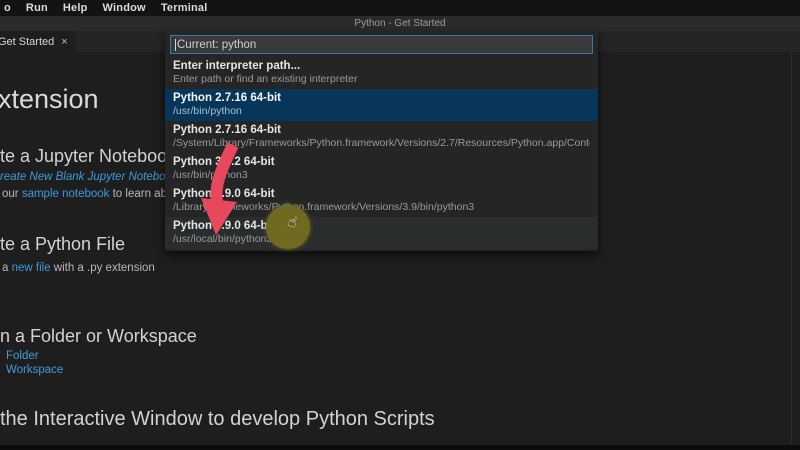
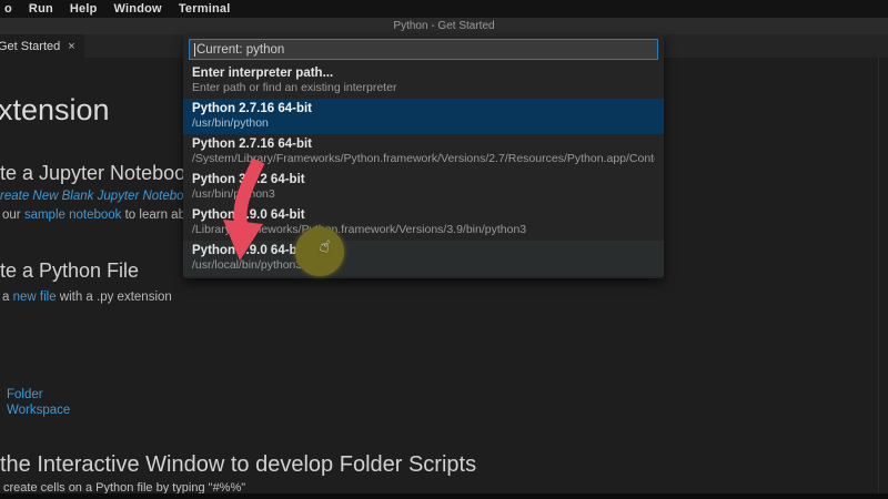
  o
  Run
  Help
  Window
  Terminal
  Python - Get Started
  Get Started
  ×
  xtension
  te a Jupyter Noteboo
  reate New Blank Jupyter Notebo
  our sample notebook to learn ab
  te a Python File
  a new file with a .py extension
- n a Folder or Workspace
  Folder
  Workspace
- the Interactive Window to develop Python Scripts
+ the Interactive Window to develop Folder Scripts
+ create cells on a Python file by typing "#%%"
  Current: python
  Enter interpreter path...
  Enter path or find an existing interpreter
  Python 2.7.16 64-bit
  /usr/bin/python
  Python 2.7.16 64-bit
  /System/Library/Frameworks/Python.framework/Versions/2.7/Resources/Python.app/Cont
  Python 3.2 64-bit
  /usr/bin/phon3
  Python.9.0 64-bit
  /Librareworks/Pn.framework/Versions/3.9/bin/python3
  Python.9.0 64-b
  /usr/local/bin/python
